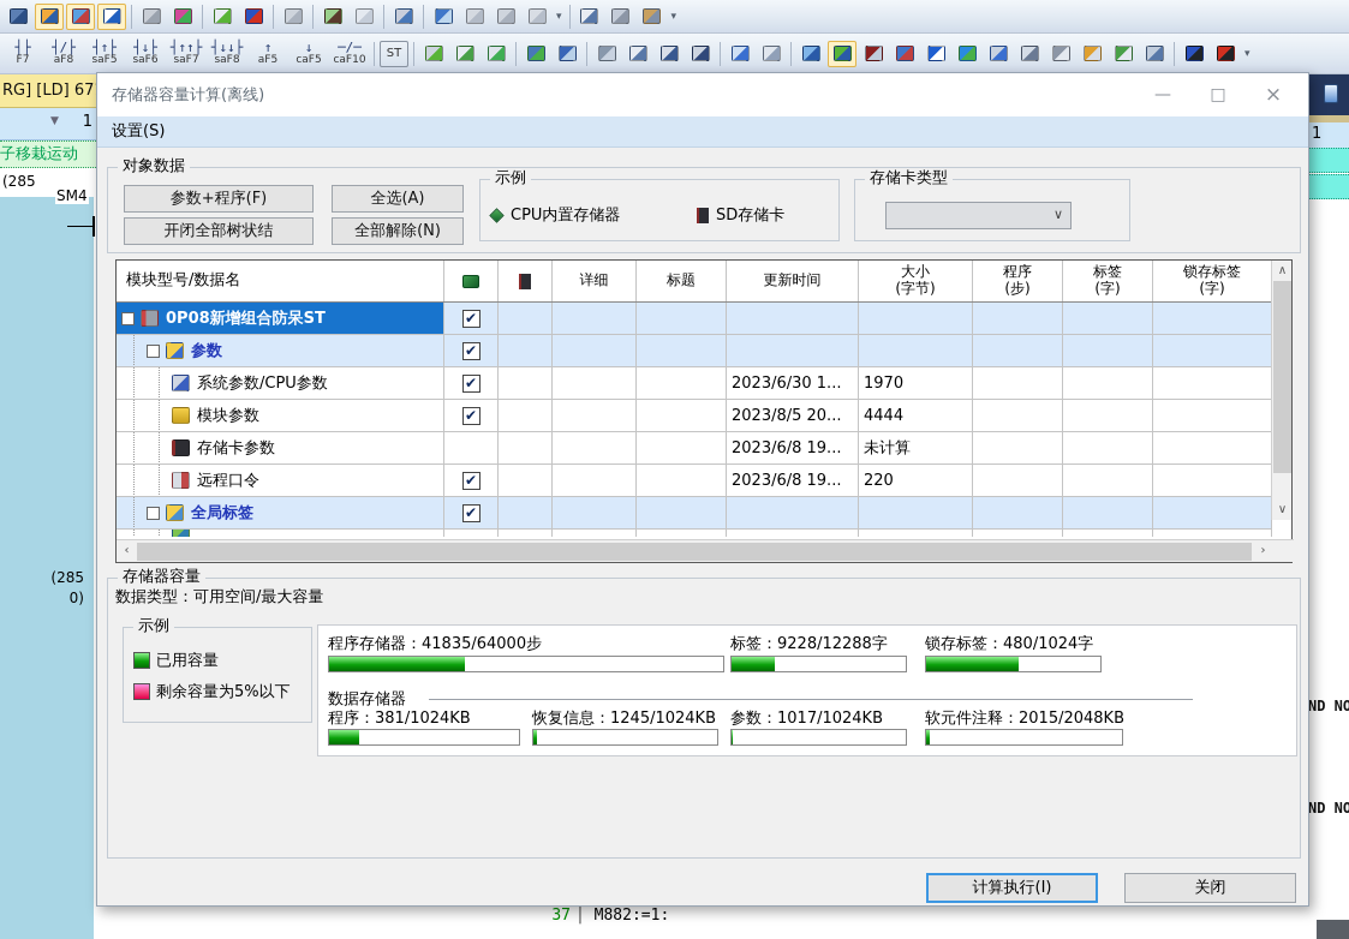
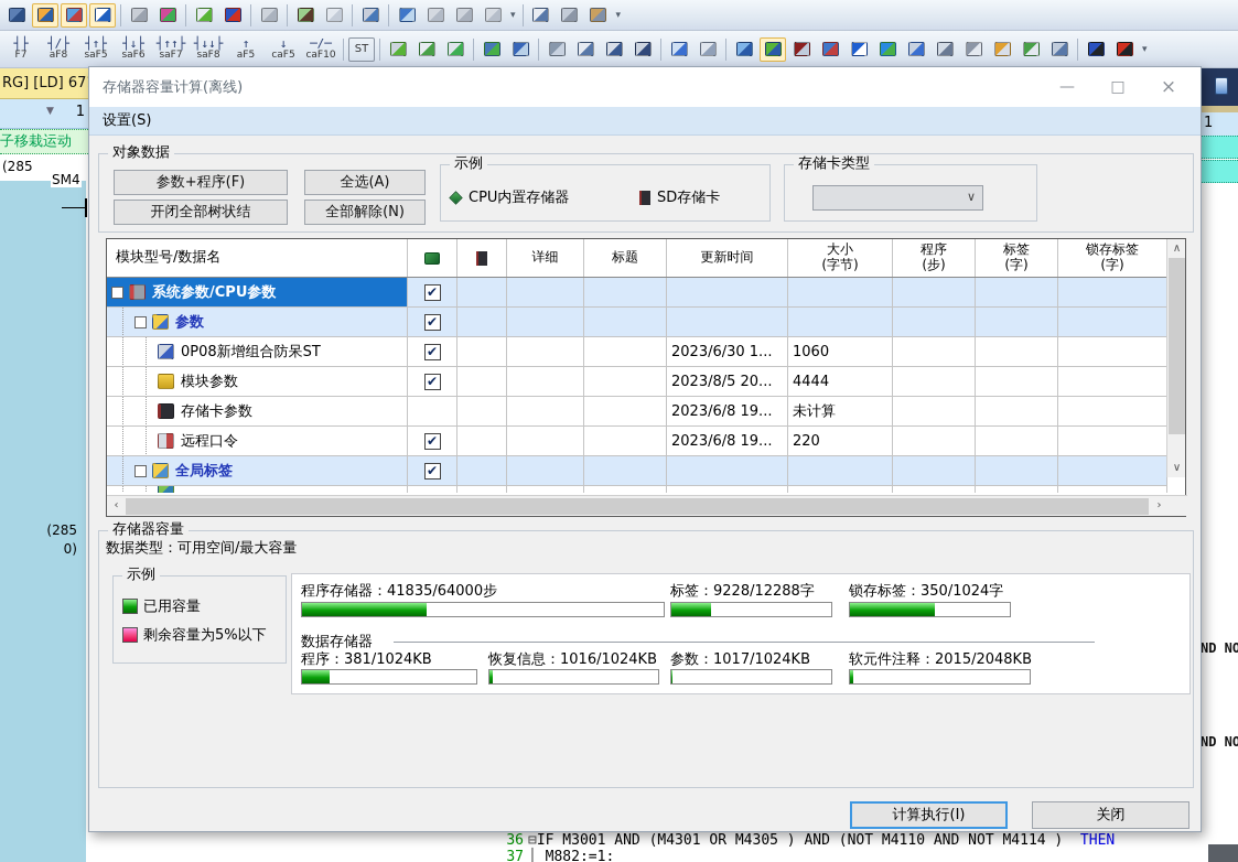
  ▾
  ▾
  ┤├
  F7
  ┤/├
  aF8
  ┤↑├
  saF5
  ┤↓├
  saF6
  ┤↑↑├
  saF7
  ┤↓↓├
  saF8
  ↑
  aF5
  ↓
  caF5
  ─/─
  caF10
  ST
  ▾
  RG] [LD] 67
  ▼
  1
  子移栽运动
  (285
  (285
  0)
  SM4
  1
  ND NO
  ND NO
+ 36 ⊟IF M3001 AND (M4301 OR M4305 ) AND (NOT M4110 AND NOT M4114 ) THEN
  37 │ M882:=1:
  存储器容量计算(离线)
  —
  □
  ×
  设置(S)
  对象数据
  参数+程序(F)
  开闭全部树状结
  全选(A)
  全部解除(N)
  示例
  CPU内置存储器
  SD存储卡
  存储卡类型
  ∨
  模块型号/数据名
  详细
  标题
  更新时间
  大小
  (字节)
  程序
  (步)
  标签
  (字)
  锁存标签
  (字)
- 0P08新增组合防呆ST
+ 系统参数/CPU参数
  ✔
  参数
  ✔
- 系统参数/CPU参数
+ 0P08新增组合防呆ST
  ✔
  2023/6/30 1...
- 1970
+ 1060
  模块参数
  ✔
  2023/8/5 20...
  4444
  存储卡参数
  2023/6/8 19...
  未计算
  远程口令
  ✔
  2023/6/8 19...
  220
  全局标签
  ✔
  ∧
  ∨
  ‹
  ›
  存储器容量
  数据类型：可用空间/最大容量
  示例
  已用容量
  剩余容量为5%以下
  程序存储器：41835/64000步
  标签：9228/12288字
- 锁存标签：480/1024字
+ 锁存标签：350/1024字
  数据存储器
  程序：381/1024KB
- 恢复信息：1245/1024KB
+ 恢复信息：1016/1024KB
  参数：1017/1024KB
  软元件注释：2015/2048KB
  计算执行(I)
  关闭
